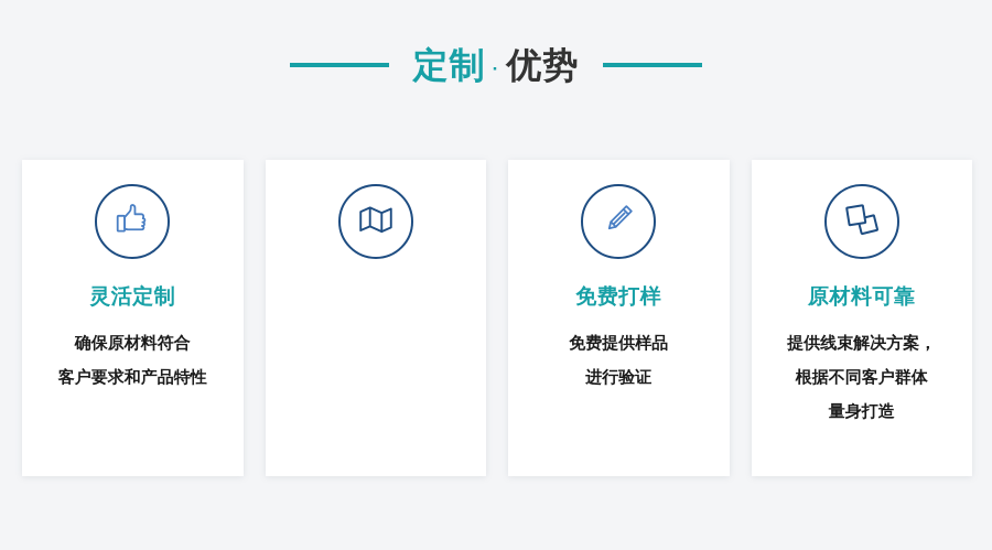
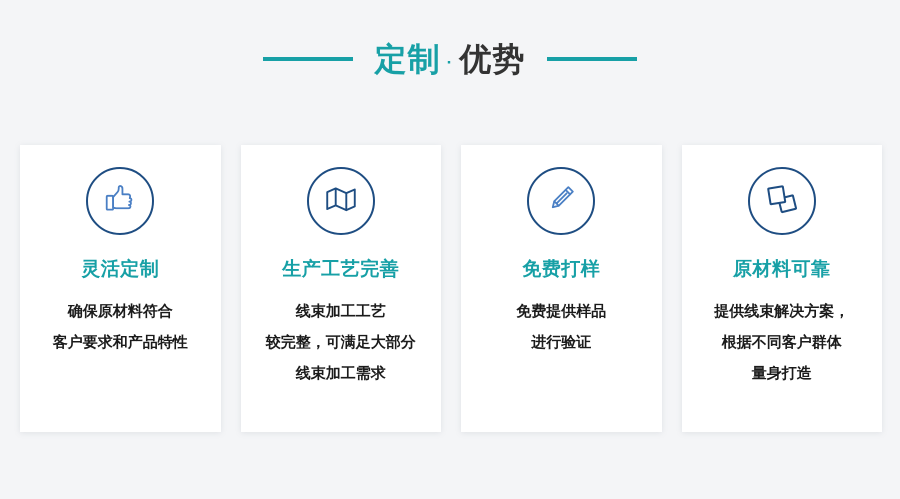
  定制
  ·
  优势
  灵活定制
  确保原材料符合
  客户要求和产品特性
+ 生产工艺完善
+ 线束加工工艺
+ 较完整，可满足大部分
+ 线束加工需求
  免费打样
  免费提供样品
  进行验证
  原材料可靠
  提供线束解决方案，
  根据不同客户群体
  量身打造
